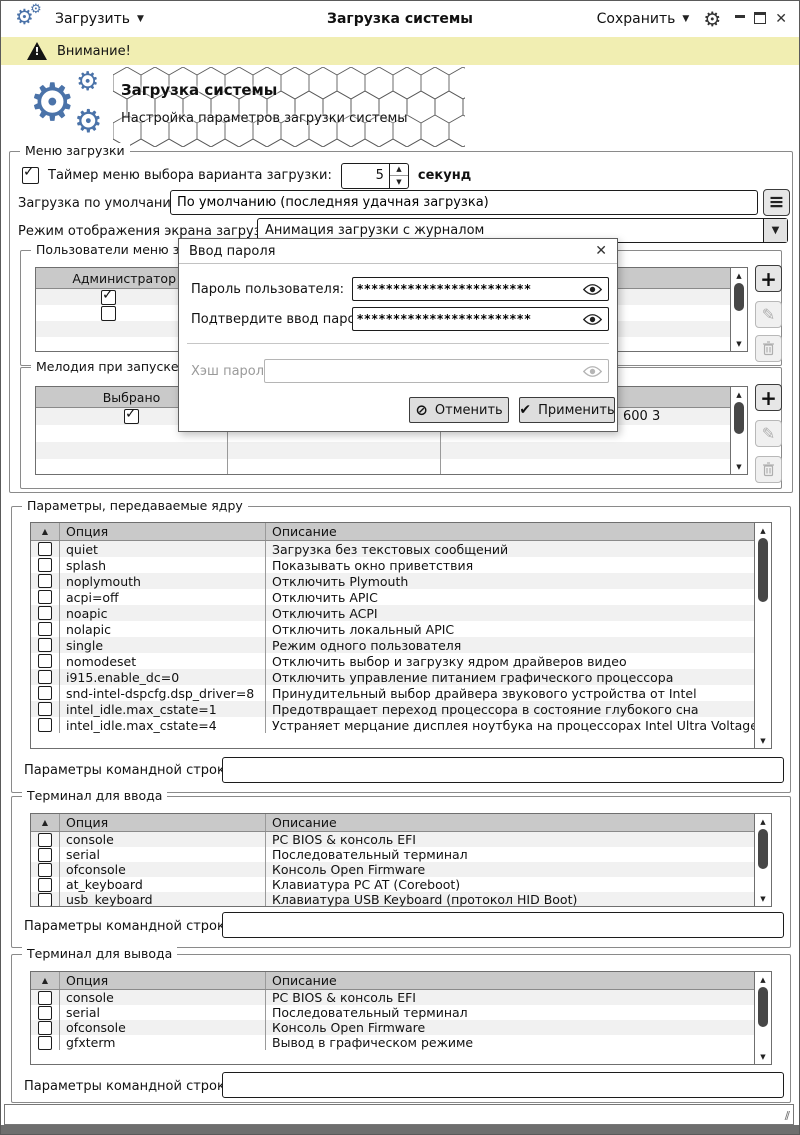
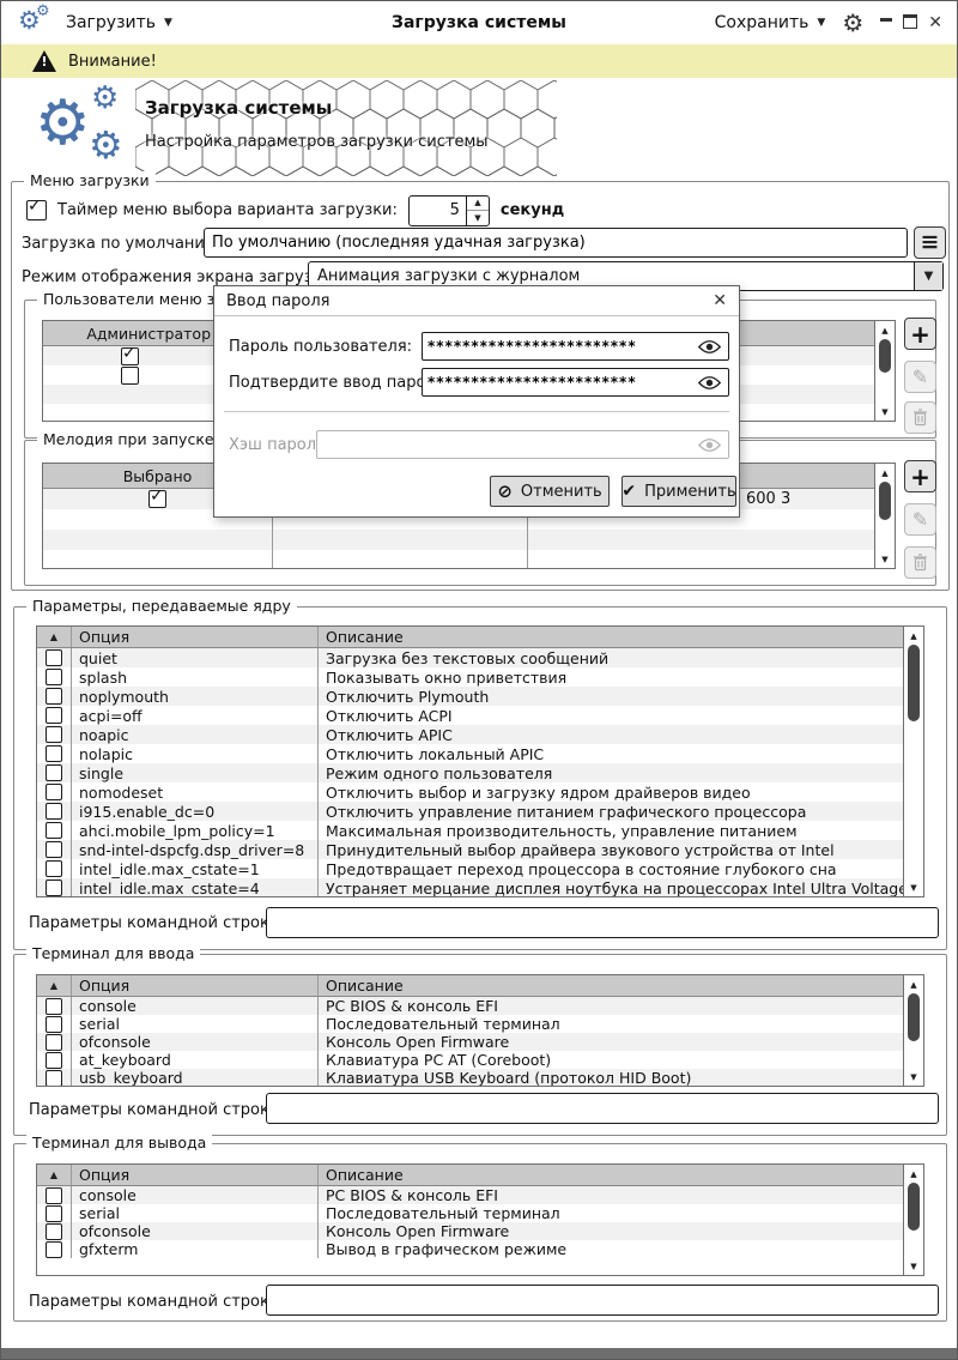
  ⚙
  ⚙
  Загрузить
  ▼
  Загрузка системы
  Сохранить
  ▼
  ⚙
  ✕
  Внимание!
  ⚙
  ⚙
  ⚙
  Загрузка системы
  Настройка параметров загрузки системы
  Меню загрузки
  Таймер меню выбора варианта загрузки:
  5
  ▲
  ▼
  секунд
  Загрузка по умолчани
  По умолчанию (последняя удачная загрузка)
  ≡
  Режим отображения экрана загру
  Анимация загрузки с журналом
  ▼
  Пользователи меню з
  Администратор
  ▲
  ▼
  +
  ✎
  Мелодия при запуске
  Выбрано
  600 3
  ▲
  ▼
  +
  ✎
  Параметры, передаваемые ядру
  ▲
  Опция
  Описание
  quiet
  Загрузка без текстовых сообщений
  splash
  Показывать окно приветствия
  noplymouth
  Отключить Plymouth
  acpi=off
- Отключить APIC
+ Отключить ACPI
  noapic
- Отключить ACPI
+ Отключить APIC
  nolapic
  Отключить локальный APIC
  single
  Режим одного пользователя
  nomodeset
  Отключить выбор и загрузку ядром драйверов видео
  i915.enable_dc=0
  Отключить управление питанием графического процессора
+ ahci.mobile_lpm_policy=1
+ Максимальная производительность, управление питанием
  snd-intel-dspcfg.dsp_driver=8
  Принудительный выбор драйвера звукового устройства от Intel
  intel_idle.max_cstate=1
  Предотвращает переход процессора в состояние глубокого сна
  intel_idle.max_cstate=4
  Устраняет мерцание дисплея ноутбука на процессорах Intel Ultra Voltag
  ▲
  ▼
  Параметры командной строк
  Терминал для ввода
  ▲
  Опция
  Описание
  console
  PC BIOS & консоль EFI
  serial
  Последовательный терминал
  ofconsole
  Консоль Open Firmware
  at_keyboard
  Клавиатура PC AT (Coreboot)
  usb_keyboard
  Клавиатура USB Keyboard (протокол HID Boot)
  ▲
  ▼
  Параметры командной строк
  Терминал для вывода
  ▲
  Опция
  Описание
  console
  PC BIOS & консоль EFI
  serial
  Последовательный терминал
  ofconsole
  Консоль Open Firmware
  gfxterm
  Вывод в графическом режиме
  ▲
  ▼
  Параметры командной строк
- ∕∕
  Ввод пароля
  ✕
  Пароль пользователя:
  ************************
  Подтвердите ввод пар
  ************************
  Хэш парол
  ⊘
  Отменить
  ✔
  Применить
